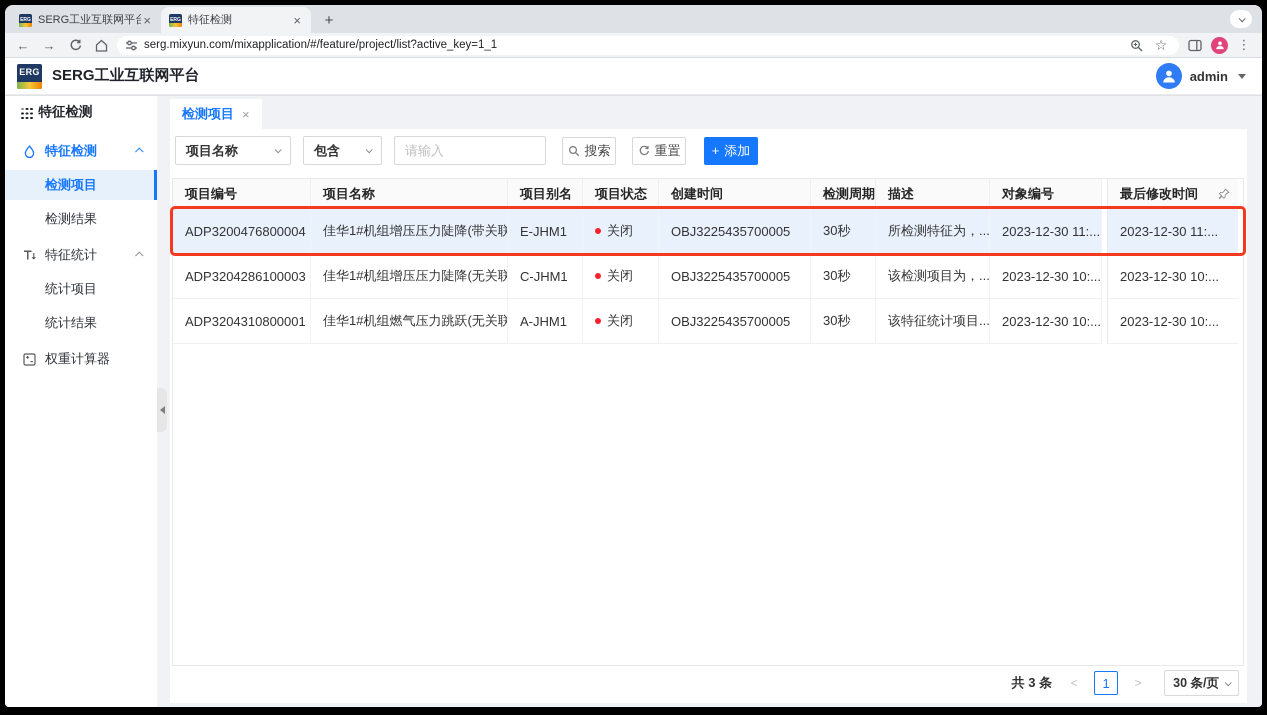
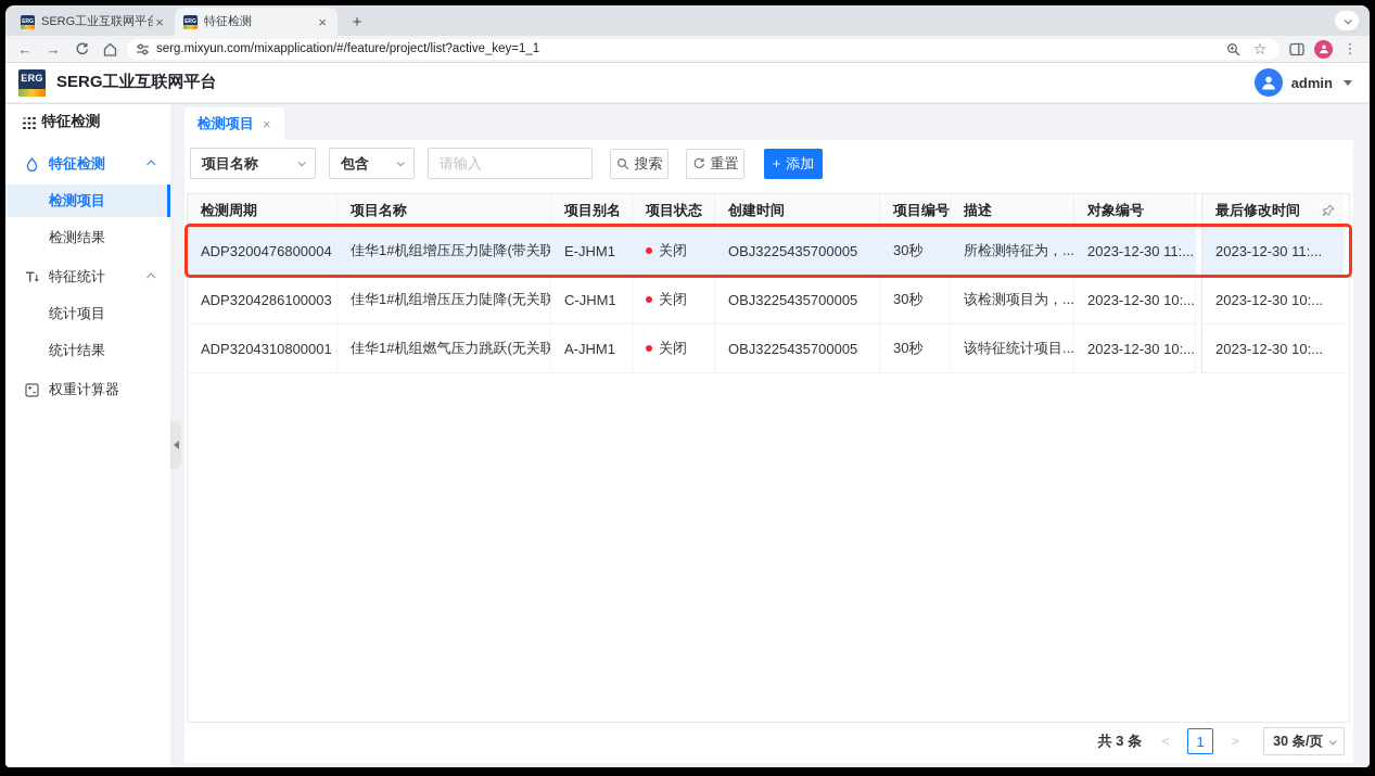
  SERG工业互联网平台
  ×
  特征检测
  ×
  +
  ←
  →
  serg.mixyun.com/mixapplication/#/feature/project/list?active_key=1_1
  ☆
  ⋮
  ERG
  SERG工业互联网平台
  admin
  特征检测
  特征检测
  检测项目
  检测结果
  特征统计
  统计项目
  统计结果
  权重计算器
  检测项目
  ×
  项目名称
  包含
  请输入
  搜索
  重置
  +
  添加
- 项目编号
+ 检测周期
  项目名称
  项目别名
  项目状态
  创建时间
- 检测周期
+ 项目编号
  描述
  对象编号
  最后修改时间
  ADP3200476800004
  佳华1#机组增压压力陡降(带关联
  E-JHM1
  关闭
  OBJ3225435700005
  30秒
  所检测特征为，...
  2023-12-30 11:...
  2023-12-30 11:...
  ADP3204286100003
  佳华1#机组增压压力陡降(无关联
  C-JHM1
  关闭
  OBJ3225435700005
  30秒
  该检测项目为，...
  2023-12-30 10:...
  2023-12-30 10:...
  ADP3204310800001
  佳华1#机组燃气压力跳跃(无关联
  A-JHM1
  关闭
  OBJ3225435700005
  30秒
  该特征统计项目...
  2023-12-30 10:...
  2023-12-30 10:...
  共 3 条
  <
  1
  >
  30 条/页
